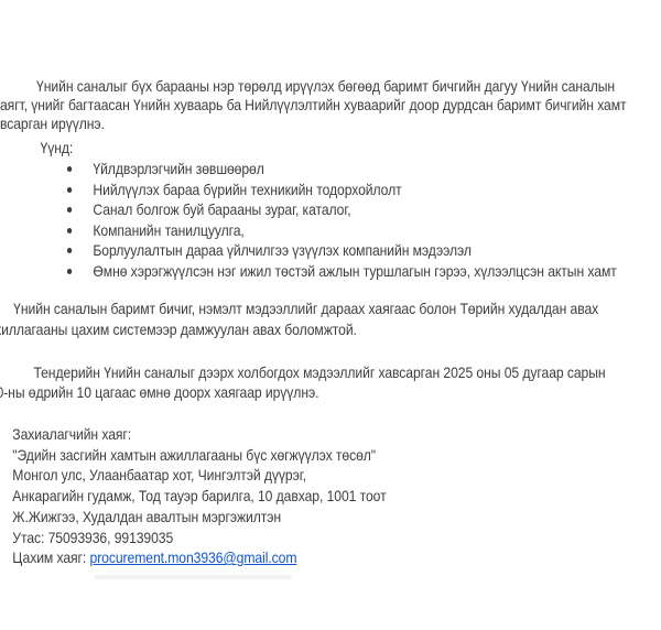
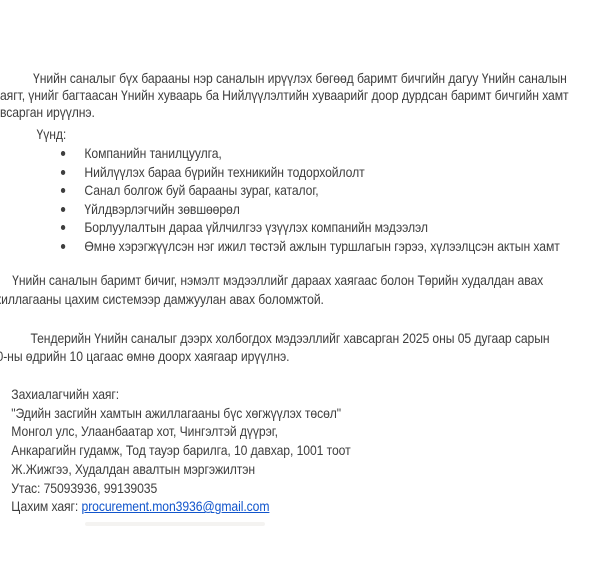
- Үнийн саналыг бүх барааны нэр төрөлд ирүүлэх бөгөөд баримт бичгийн дагуу Үнийн саналын
+ Үнийн саналыг бүх барааны нэр саналын ирүүлэх бөгөөд баримт бичгийн дагуу Үнийн саналын
  аягт, үнийг багтаасан Үнийн хуваарь ба Нийлүүлэлтийн хуваарийг доор дурдсан баримт бичгийн хамт
  всарган ирүүлнэ.
  Үүнд:
- Үйлдвэрлэгчийн зөвшөөрөл
+ Компанийн танилцуулга,
  Нийлүүлэх бараа бүрийн техникийн тодорхойлолт
  Санал болгож буй барааны зураг, каталог,
- Компанийн танилцуулга,
+ Үйлдвэрлэгчийн зөвшөөрөл
  Борлуулалтын дараа үйлчилгээ үзүүлэх компанийн мэдээлэл
  Өмнө хэрэгжүүлсэн нэг ижил төстэй ажлын туршлагын гэрээ, хүлээлцсэн актын хамт
  Үнийн саналын баримт бичиг, нэмэлт мэдээллийг дараах хаягаас болон Төрийн худалдан авах
  иллагааны цахим системээр дамжуулан авах боломжтой.
  Тендерийн Үнийн саналыг дээрх холбогдох мэдээллийг хавсарган 2025 оны 05 дугаар сарын
  -ны өдрийн 10 цагаас өмнө доорх хаягаар ирүүлнэ.
  Захиалагчийн хаяг:
  "Эдийн засгийн хамтын ажиллагааны бүс хөгжүүлэх төсөл"
  Монгол улс, Улаанбаатар хот, Чингэлтэй дүүрэг,
  Анкарагийн гудамж, Тод тауэр барилга, 10 давхар, 1001 тоот
  Ж.Жижгээ, Худалдан авалтын мэргэжилтэн
  Утас: 75093936, 99139035
  Цахим хаяг: procurement.mon3936@gmail.com
